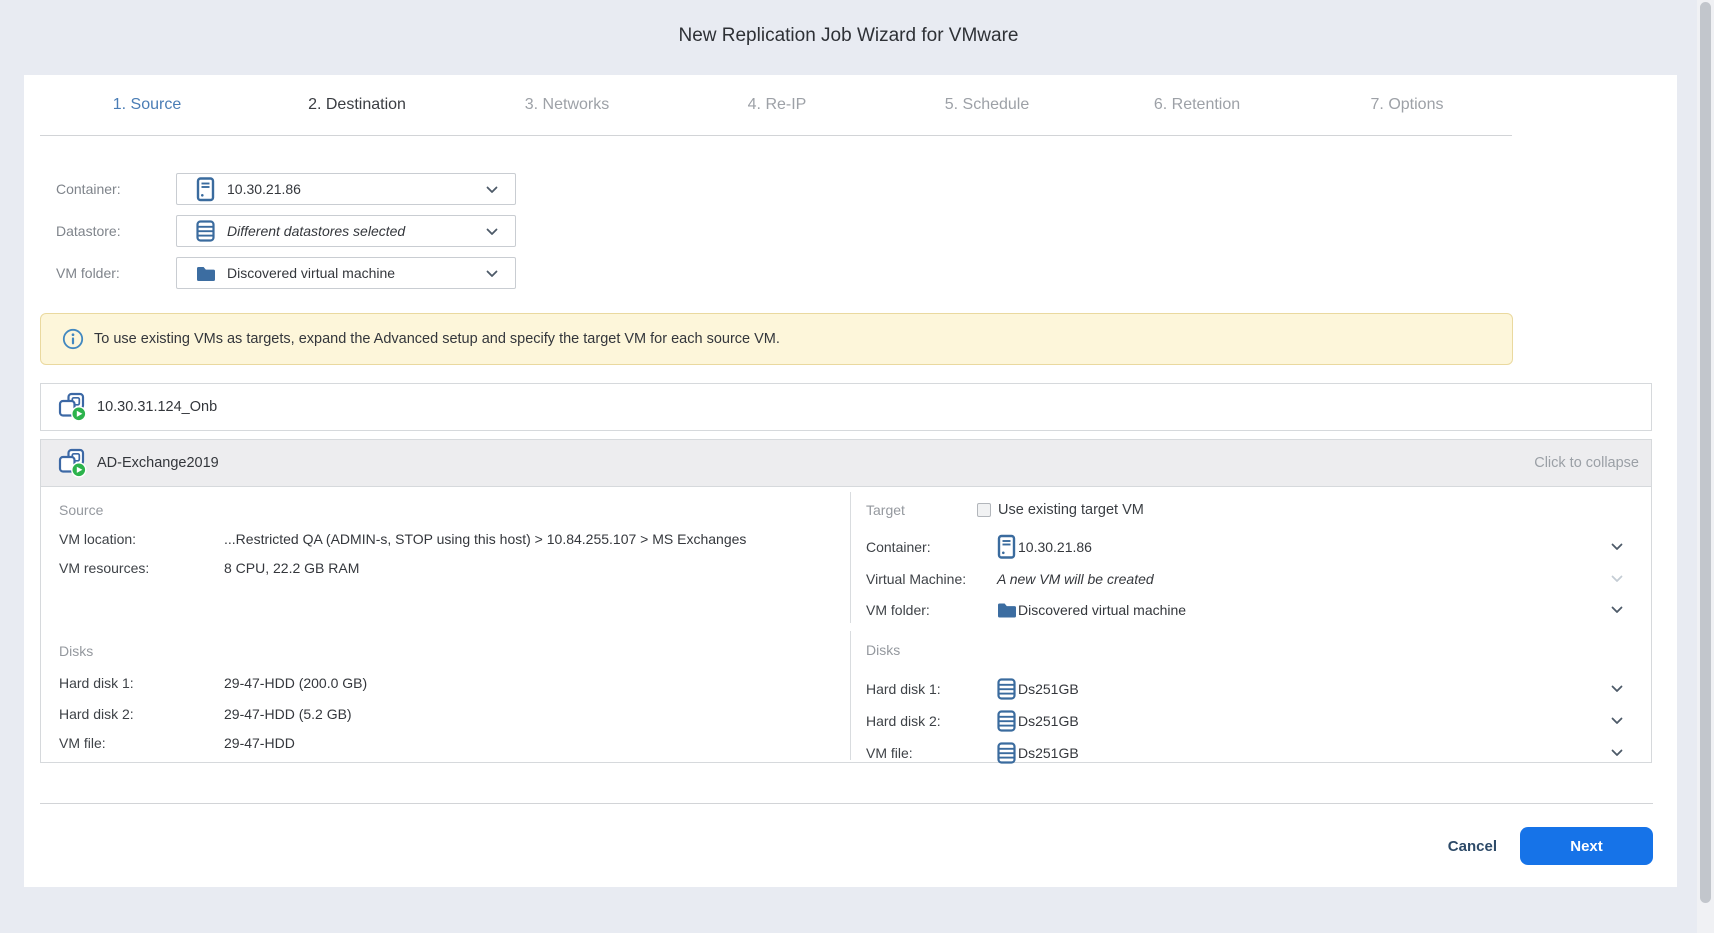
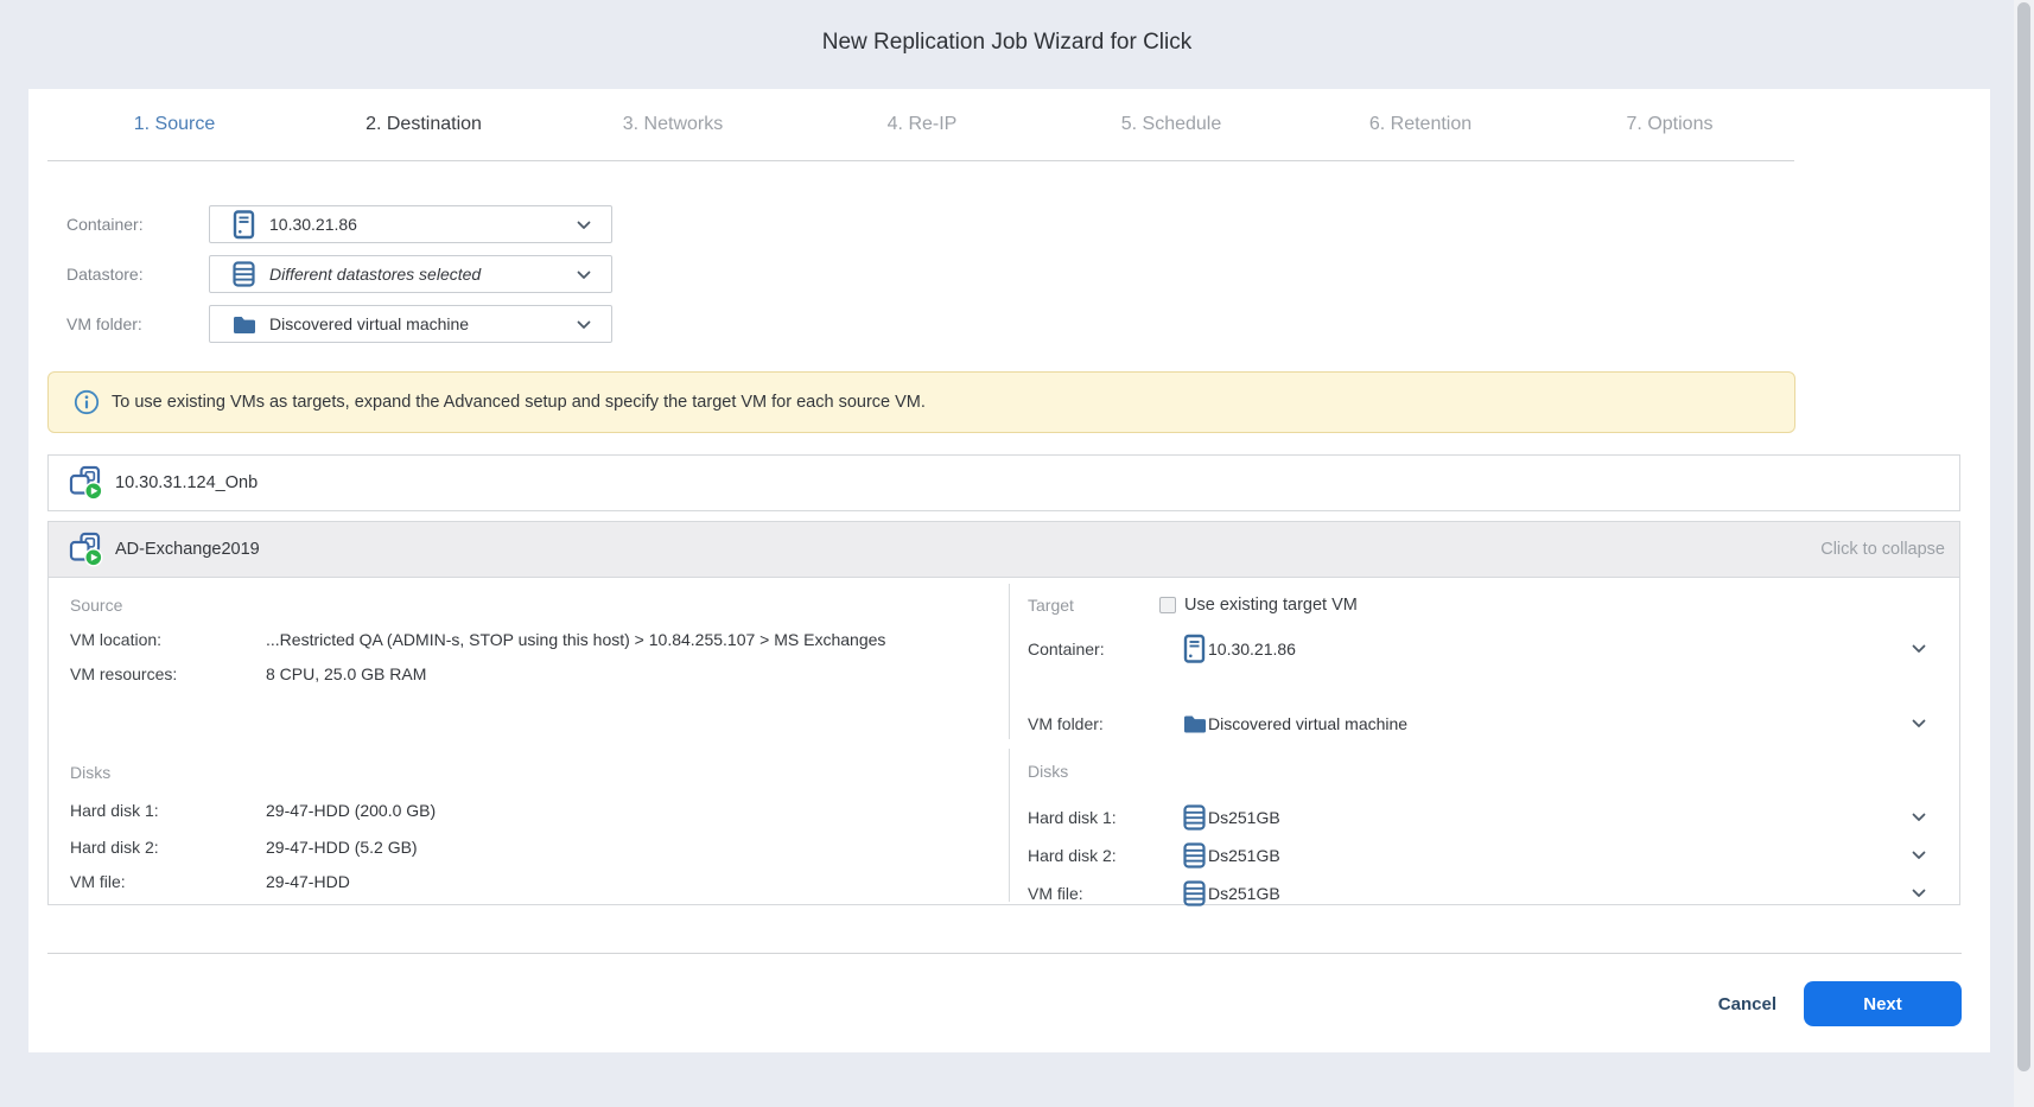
- New Replication Job Wizard for VMware
+ New Replication Job Wizard for Click
  1. Source
  2. Destination
  3. Networks
  4. Re-IP
  5. Schedule
  6. Retention
  7. Options
  Container:
  10.30.21.86
  Datastore:
  Different datastores selected
  VM folder:
  Discovered virtual machine
  To use existing VMs as targets, expand the Advanced setup and specify the target VM for each source VM.
  10.30.31.124_Onb
  AD-Exchange2019
  Click to collapse
  Source
  VM location:
  ...Restricted QA (ADMIN-s, STOP using this host) > 10.84.255.107 > MS Exchanges
  VM resources:
- 8 CPU, 22.2 GB RAM
+ 8 CPU, 25.0 GB RAM
  Disks
  Hard disk 1:
  29-47-HDD (200.0 GB)
  Hard disk 2:
  29-47-HDD (5.2 GB)
  VM file:
  29-47-HDD
  Target
  Use existing target VM
  Container:
  10.30.21.86
- Virtual Machine:
- A new VM will be created
  VM folder:
  Discovered virtual machine
  Disks
  Hard disk 1:
  Ds251GB
  Hard disk 2:
  Ds251GB
  VM file:
  Ds251GB
  Cancel
  Next
